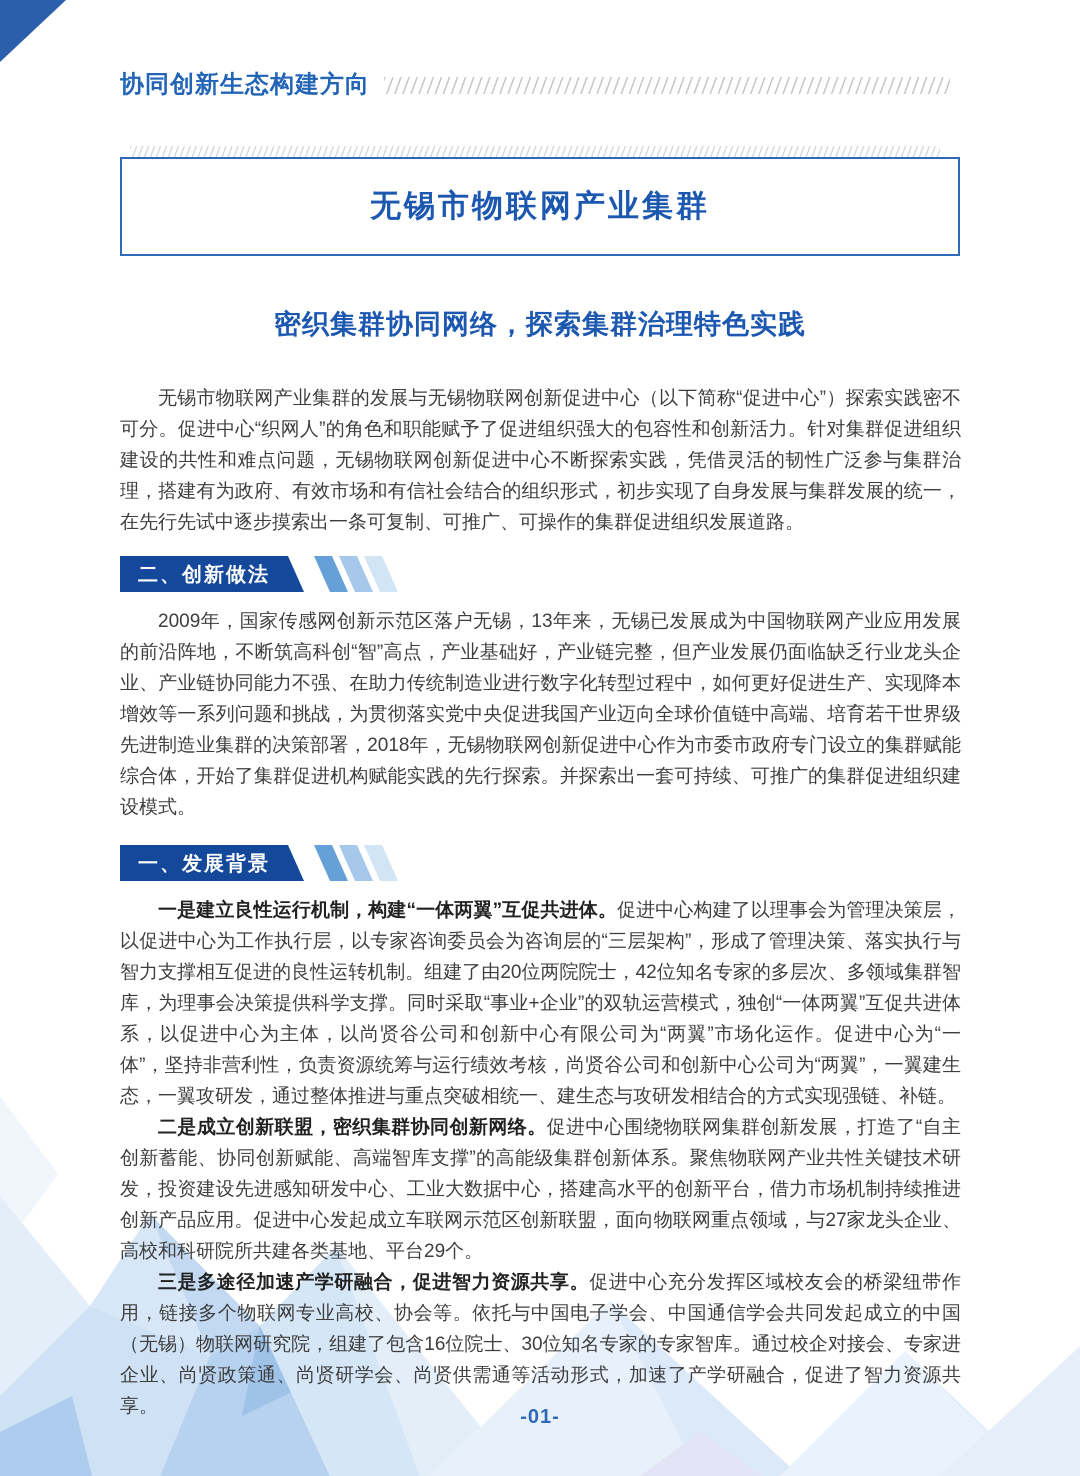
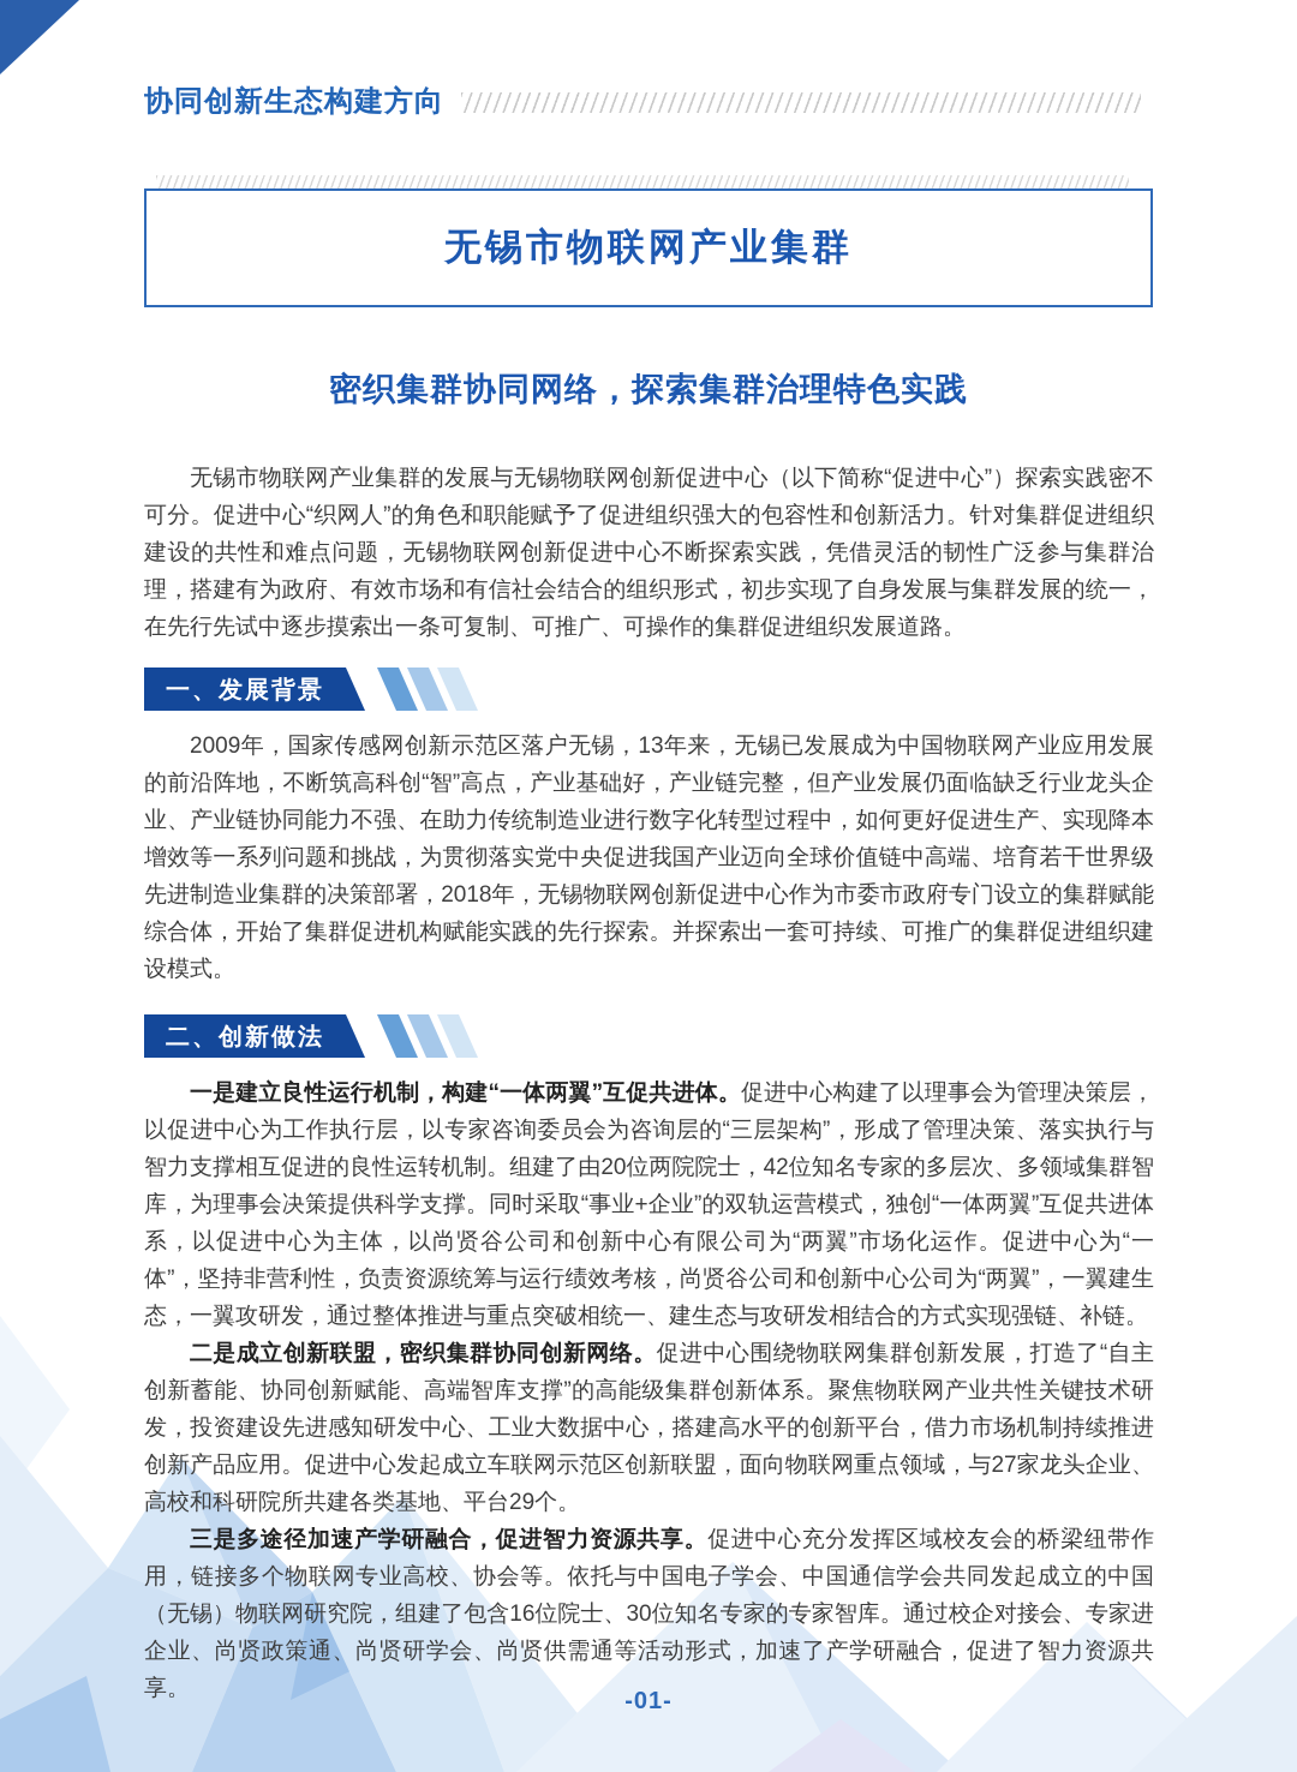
  协同创新生态构建方向
  无锡市物联网产业集群
  密织集群协同网络，探索集群治理特色实践
  无锡市物联网产业集群的发展与无锡物联网创新促进中心（以下简称“促进中心”）探索实践密不可分。促进中心“织网人”的角色和职能赋予了促进组织强大的包容性和创新活力。针对集群促进组织建设的共性和难点问题，无锡物联网创新促进中心不断探索实践，凭借灵活的韧性广泛参与集群治理，搭建有为政府、有效市场和有信社会结合的组织形式，初步实现了自身发展与集群发展的统一，在先行先试中逐步摸索出一条可复制、可推广、可操作的集群促进组织发展道路。
- 二、创新做法
+ 一、发展背景
  2009年，国家传感网创新示范区落户无锡，13年来，无锡已发展成为中国物联网产业应用发展的前沿阵地，不断筑高科创“智”高点，产业基础好，产业链完整，但产业发展仍面临缺乏行业龙头企业、产业链协同能力不强、在助力传统制造业进行数字化转型过程中，如何更好促进生产、实现降本增效等一系列问题和挑战，为贯彻落实党中央促进我国产业迈向全球价值链中高端、培育若干世界级先进制造业集群的决策部署，2018年，无锡物联网创新促进中心作为市委市政府专门设立的集群赋能综合体，开始了集群促进机构赋能实践的先行探索。并探索出一套可持续、可推广的集群促进组织建设模式。
- 一、发展背景
+ 二、创新做法
  一是建立良性运行机制，构建“一体两翼”互促共进体。促进中心构建了以理事会为管理决策层，以促进中心为工作执行层，以专家咨询委员会为咨询层的“三层架构”，形成了管理决策、落实执行与智力支撑相互促进的良性运转机制。组建了由20位两院院士，42位知名专家的多层次、多领域集群智库，为理事会决策提供科学支撑。同时采取“事业+企业”的双轨运营模式，独创“一体两翼”互促共进体系，以促进中心为主体，以尚贤谷公司和创新中心有限公司为“两翼”市场化运作。促进中心为“一体”，坚持非营利性，负责资源统筹与运行绩效考核，尚贤谷公司和创新中心公司为“两翼”，一翼建生态，一翼攻研发，通过整体推进与重点突破相统一、建生态与攻研发相结合的方式实现强链、补链。
  二是成立创新联盟，密织集群协同创新网络。促进中心围绕物联网集群创新发展，打造了“自主创新蓄能、协同创新赋能、高端智库支撑”的高能级集群创新体系。聚焦物联网产业共性关键技术研发，投资建设先进感知研发中心、工业大数据中心，搭建高水平的创新平台，借力市场机制持续推进创新产品应用。促进中心发起成立车联网示范区创新联盟，面向物联网重点领域，与27家龙头企业、高校和科研院所共建各类基地、平台29个。
  三是多途径加速产学研融合，促进智力资源共享。促进中心充分发挥区域校友会的桥梁纽带作用，链接多个物联网专业高校、协会等。依托与中国电子学会、中国通信学会共同发起成立的中国（无锡）物联网研究院，组建了包含16位院士、30位知名专家的专家智库。通过校企对接会、专家进企业、尚贤政策通、尚贤研学会、尚贤供需通等活动形式，加速了产学研融合，促进了智力资源共享。
  -01-
